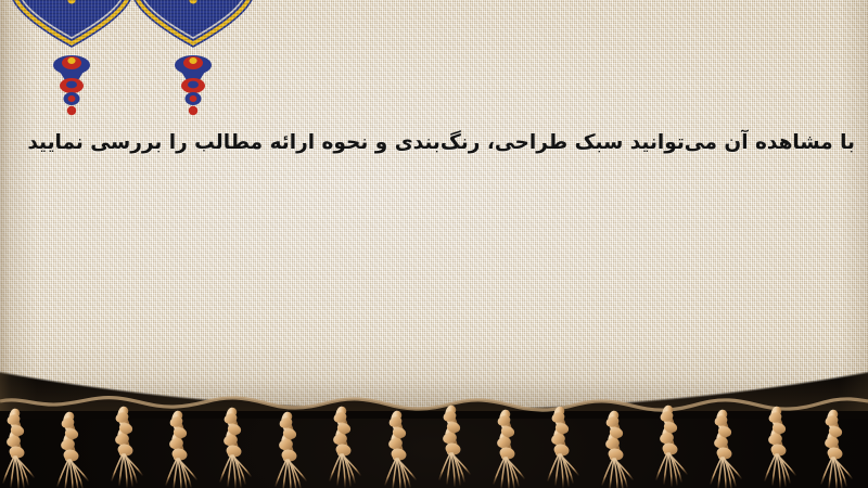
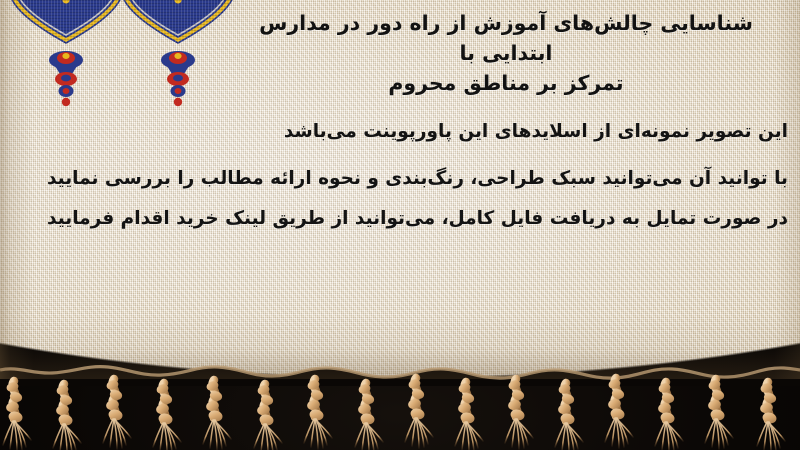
+ شناسایی چالش‌های آموزش از راه دور در مدارس ابتدایی با
+ تمرکز بر مناطق محروم
+ این تصویر نمونه‌ای از اسلایدهای این پاورپوینت می‌باشد
- با مشاهده آن می‌توانید سبک طراحی، رنگ‌بندی و نحوه ارائه مطالب را بررسی نمایید
+ با توانید آن می‌توانید سبک طراحی، رنگ‌بندی و نحوه ارائه مطالب را بررسی نمایید
+ در صورت تمایل به دریافت فایل کامل، می‌توانید از طریق لینک خرید اقدام فرمایید
